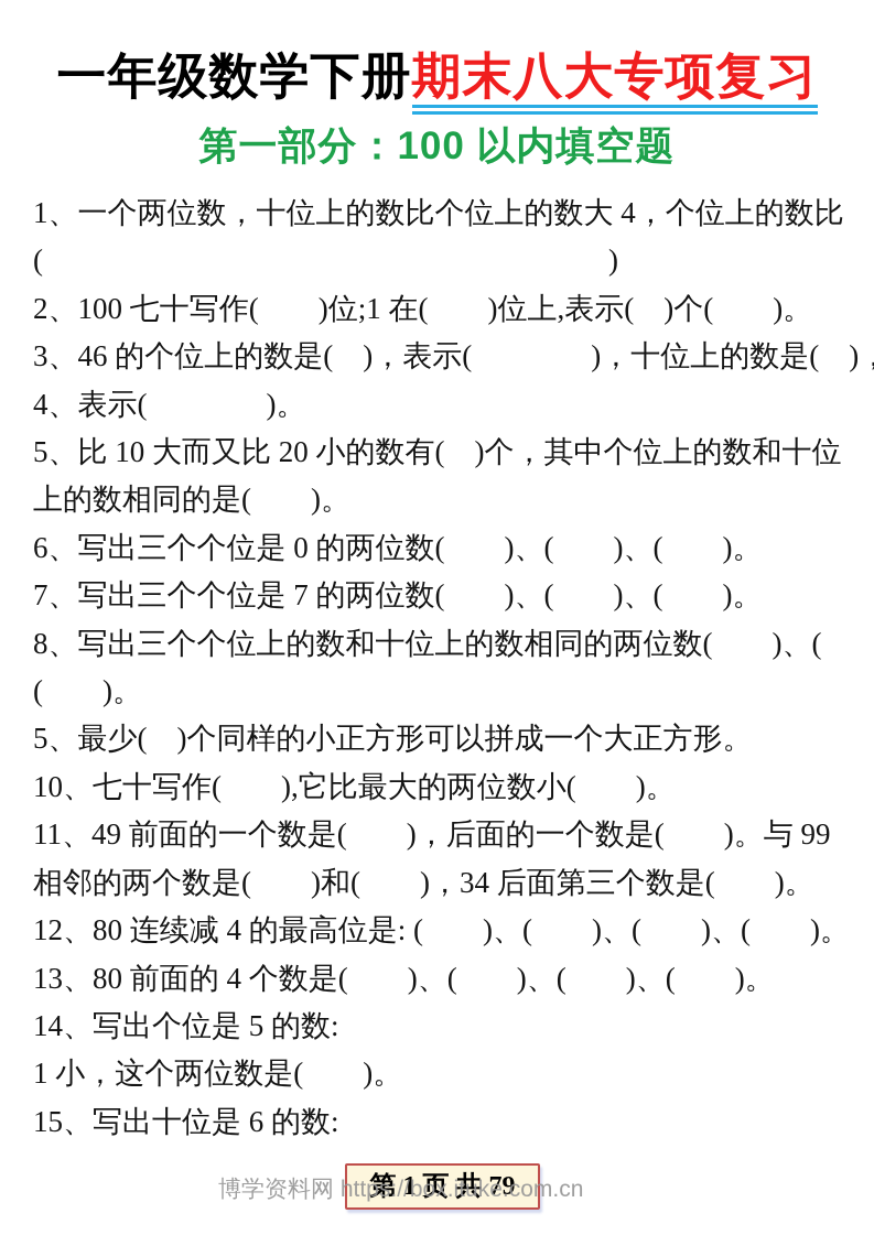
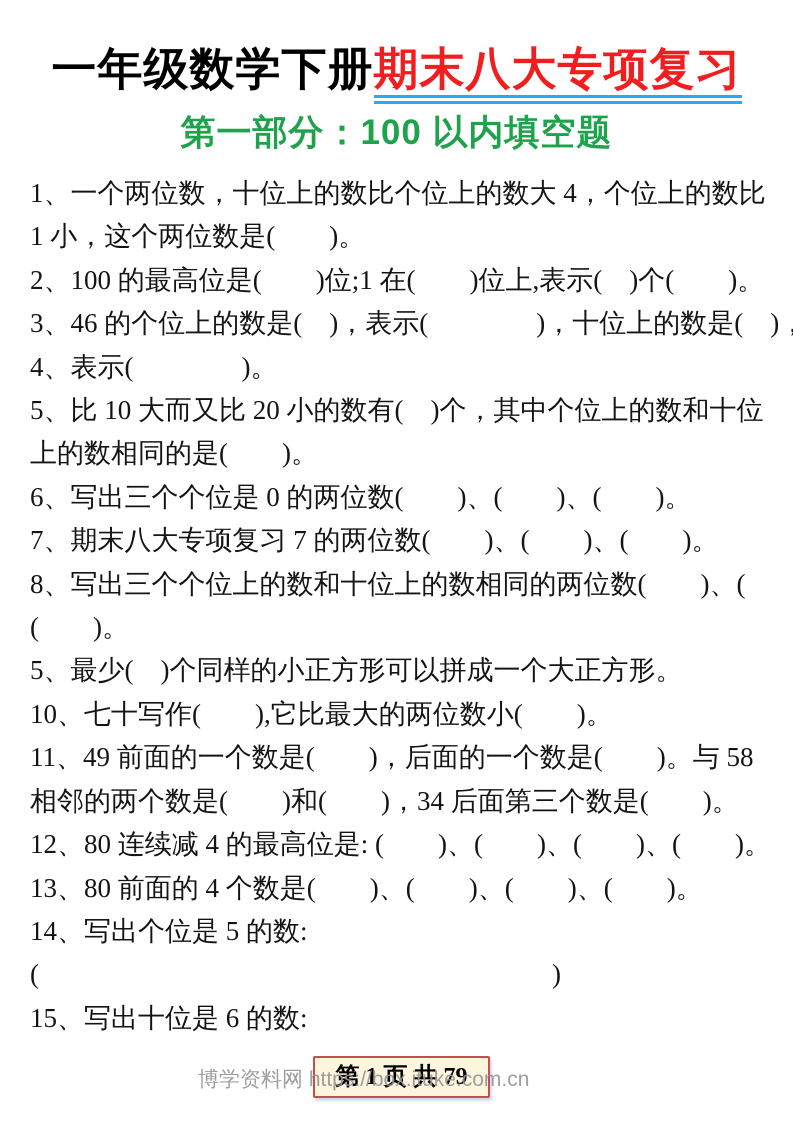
  一年级数学下册期末八大专项复习
  第一部分：100 以内填空题
  1、一个两位数，十位上的数比个位上的数大 4，个位上的数比
- ( )
+ 1 小，这个两位数是( )。
- 2、100 七十写作( )位;1 在( )位上,表示( )个( )。
+ 2、100 的最高位是( )位;1 在( )位上,表示( )个( )。
  3、46 的个位上的数是( )，表示( )，十位上的数是( )
  4、表示( )。
  5、比 10 大而又比 20 小的数有( )个，其中个位上的数和十位
  上的数相同的是( )。
  6、写出三个个位是 0 的两位数( )、( )、( )。
- 7、写出三个个位是 7 的两位数( )、( )、( )。
+ 7、期末八大专项复习 7 的两位数( )、( )、( )。
  8、写出三个个位上的数和十位上的数相同的两位数( )、(
  ( )。
  5、最少( )个同样的小正方形可以拼成一个大正方形。
  10、七十写作( ),它比最大的两位数小( )。
- 11、49 前面的一个数是( )，后面的一个数是( )。与 99
+ 11、49 前面的一个数是( )，后面的一个数是( )。与 58
  相邻的两个数是( )和( )，34 后面第三个数是( )。
  12、80 连续减 4 的最高位是: ( )、( )、( )、( )。
  13、80 前面的 4 个数是( )、( )、( )、( )。
  14、写出个位是 5 的数:
- 1 小，这个两位数是( )。
+ ( )
  15、写出十位是 6 的数:
  第 1 页 共 79
  博学资料网 https://box.ituke.com.cn
